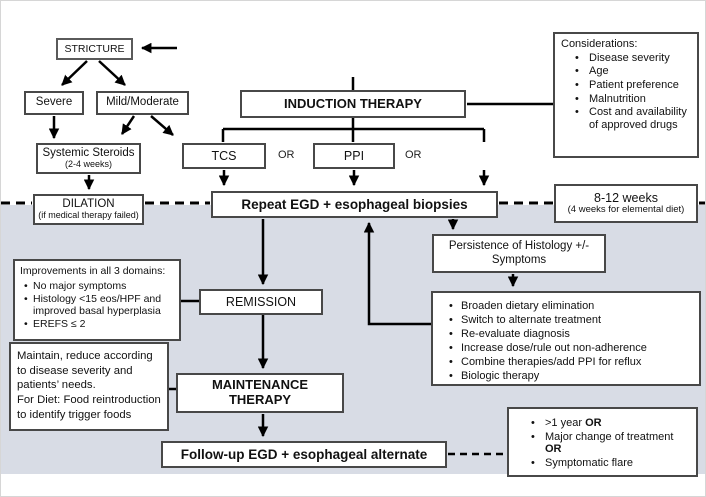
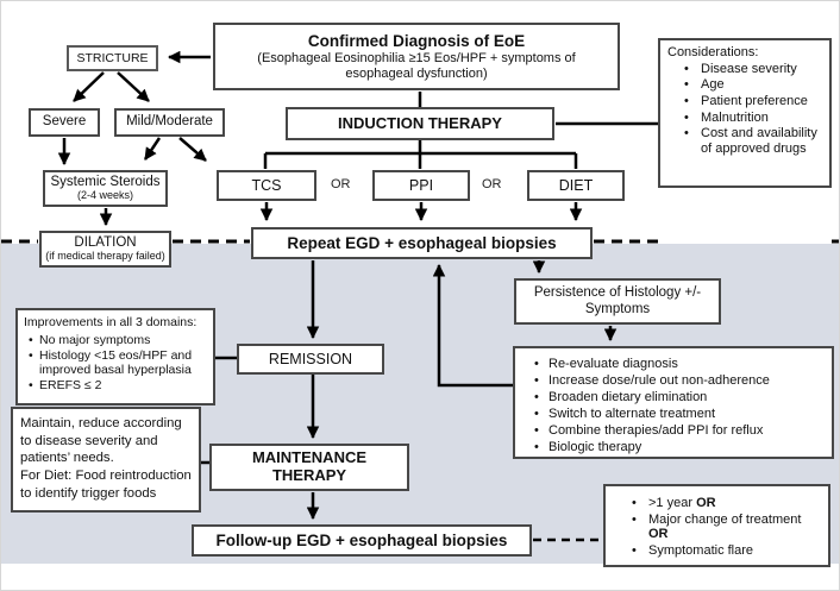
+ Confirmed Diagnosis of EoE
+ (Esophageal Eosinophilia ≥15 Eos/HPF + symptoms of esophageal dysfunction)
  STRICTURE
  Severe
  Mild/Moderate
  Systemic Steroids
  (2-4 weeks)
  DILATION
  (if medical therapy failed)
  INDUCTION THERAPY
  TCS
  OR
  PPI
  OR
+ DIET
  Considerations:
  •
  Disease severity
  •
  Age
  •
  Patient preference
  •
  Malnutrition
  •
  Cost and availability of approved drugs
  Repeat EGD + esophageal biopsies
- 8-12 weeks
- (4 weeks for elemental diet)
  Persistence of Histology +/- Symptoms
  •
- Broaden dietary elimination
+ Re-evaluate diagnosis
  •
- Switch to alternate treatment
+ Increase dose/rule out non-adherence
  •
- Re-evaluate diagnosis
+ Broaden dietary elimination
  •
- Increase dose/rule out non-adherence
+ Switch to alternate treatment
  •
  Combine therapies/add PPI for reflux
  •
  Biologic therapy
  Improvements in all 3 domains:
  •
  No major symptoms
  •
  Histology <15 eos/HPF and improved basal hyperplasia
  •
  EREFS ≤ 2
  Maintain, reduce according to disease severity and patients’ needs.
  For Diet: Food reintroduction to identify trigger foods
  REMISSION
  MAINTENANCE THERAPY
- Follow-up EGD + esophageal alternate
+ Follow-up EGD + esophageal biopsies
  •
  >1 year OR
  •
  Major change of treatment OR
  •
  Symptomatic flare
